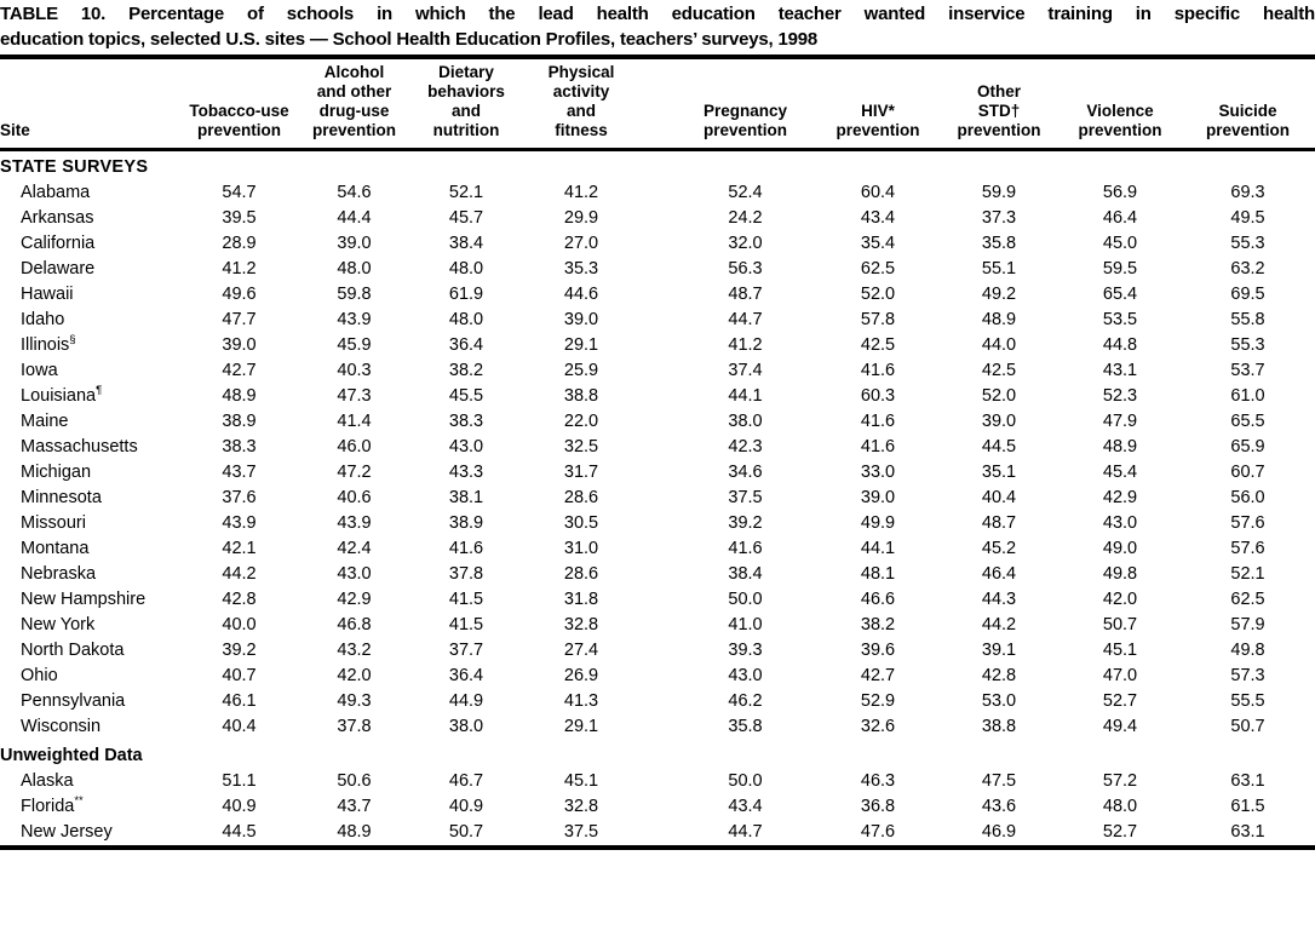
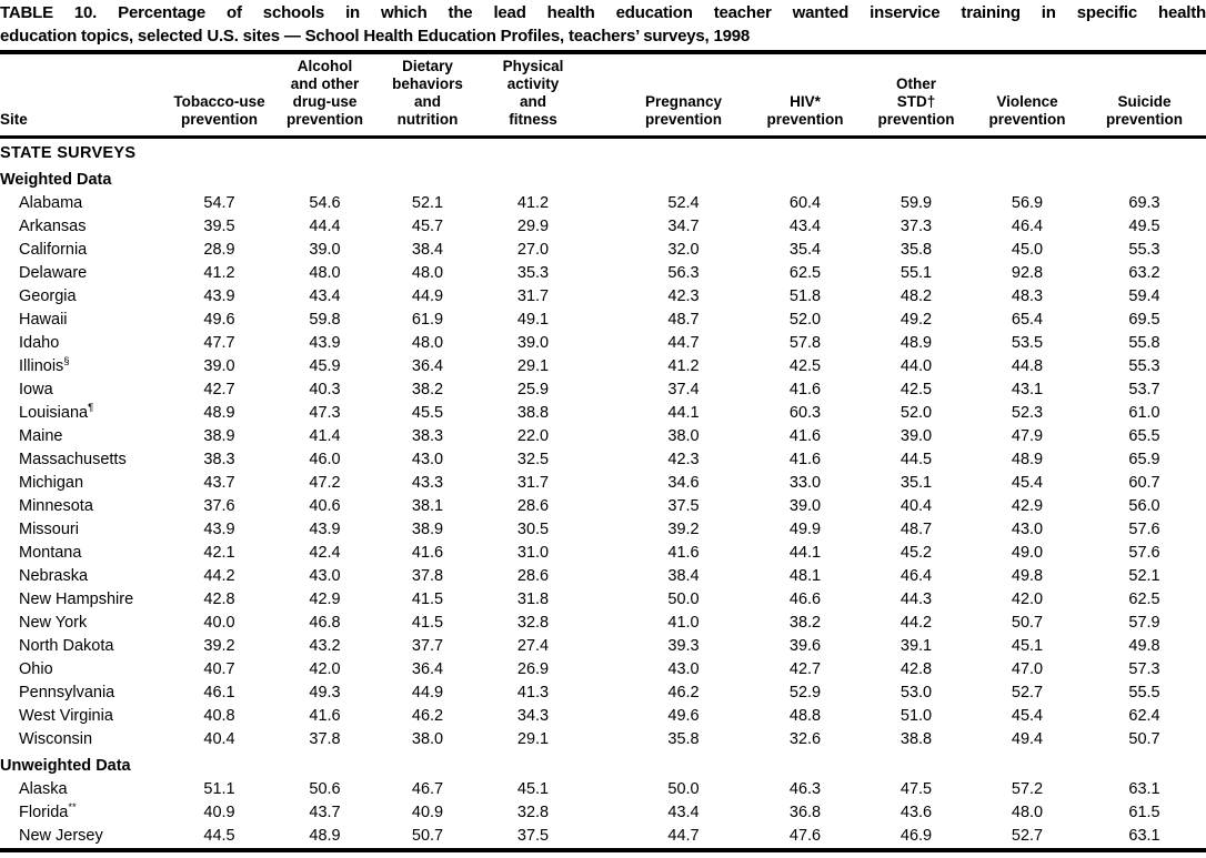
  TABLE 10. Percentage of schools in which the lead health education teacher wanted inservice training in specific health
  education topics, selected U.S. sites — School Health Education Profiles, teachers’ surveys, 1998
  Site	Tobacco-use prevention	Alcohol and other drug-use prevention	Dietary behaviors and nutrition	Physical activity and fitness	Pregnancy prevention	HIV* prevention	Other STD† prevention	Violence prevention	Suicide prevention
  STATE SURVEYS
+ Weighted Data
  Alabama	54.7	54.6	52.1	41.2	52.4	60.4	59.9	56.9	69.3
- Arkansas	39.5	44.4	45.7	29.9	24.2	43.4	37.3	46.4	49.5
+ Arkansas	39.5	44.4	45.7	29.9	34.7	43.4	37.3	46.4	49.5
  California	28.9	39.0	38.4	27.0	32.0	35.4	35.8	45.0	55.3
- Delaware	41.2	48.0	48.0	35.3	56.3	62.5	55.1	59.5	63.2
+ Delaware	41.2	48.0	48.0	35.3	56.3	62.5	55.1	92.8	63.2
+ Georgia	43.9	43.4	44.9	31.7	42.3	51.8	48.2	48.3	59.4
- Hawaii	49.6	59.8	61.9	44.6	48.7	52.0	49.2	65.4	69.5
+ Hawaii	49.6	59.8	61.9	49.1	48.7	52.0	49.2	65.4	69.5
  Idaho	47.7	43.9	48.0	39.0	44.7	57.8	48.9	53.5	55.8
  Illinois§	39.0	45.9	36.4	29.1	41.2	42.5	44.0	44.8	55.3
  Iowa	42.7	40.3	38.2	25.9	37.4	41.6	42.5	43.1	53.7
  Louisiana¶	48.9	47.3	45.5	38.8	44.1	60.3	52.0	52.3	61.0
  Maine	38.9	41.4	38.3	22.0	38.0	41.6	39.0	47.9	65.5
  Massachusetts	38.3	46.0	43.0	32.5	42.3	41.6	44.5	48.9	65.9
  Michigan	43.7	47.2	43.3	31.7	34.6	33.0	35.1	45.4	60.7
  Minnesota	37.6	40.6	38.1	28.6	37.5	39.0	40.4	42.9	56.0
  Missouri	43.9	43.9	38.9	30.5	39.2	49.9	48.7	43.0	57.6
  Montana	42.1	42.4	41.6	31.0	41.6	44.1	45.2	49.0	57.6
  Nebraska	44.2	43.0	37.8	28.6	38.4	48.1	46.4	49.8	52.1
  New Hampshire	42.8	42.9	41.5	31.8	50.0	46.6	44.3	42.0	62.5
  New York	40.0	46.8	41.5	32.8	41.0	38.2	44.2	50.7	57.9
  North Dakota	39.2	43.2	37.7	27.4	39.3	39.6	39.1	45.1	49.8
  Ohio	40.7	42.0	36.4	26.9	43.0	42.7	42.8	47.0	57.3
  Pennsylvania	46.1	49.3	44.9	41.3	46.2	52.9	53.0	52.7	55.5
+ West Virginia	40.8	41.6	46.2	34.3	49.6	48.8	51.0	45.4	62.4
  Wisconsin	40.4	37.8	38.0	29.1	35.8	32.6	38.8	49.4	50.7
  Unweighted Data
  Alaska	51.1	50.6	46.7	45.1	50.0	46.3	47.5	57.2	63.1
  Florida**	40.9	43.7	40.9	32.8	43.4	36.8	43.6	48.0	61.5
  New Jersey	44.5	48.9	50.7	37.5	44.7	47.6	46.9	52.7	63.1
